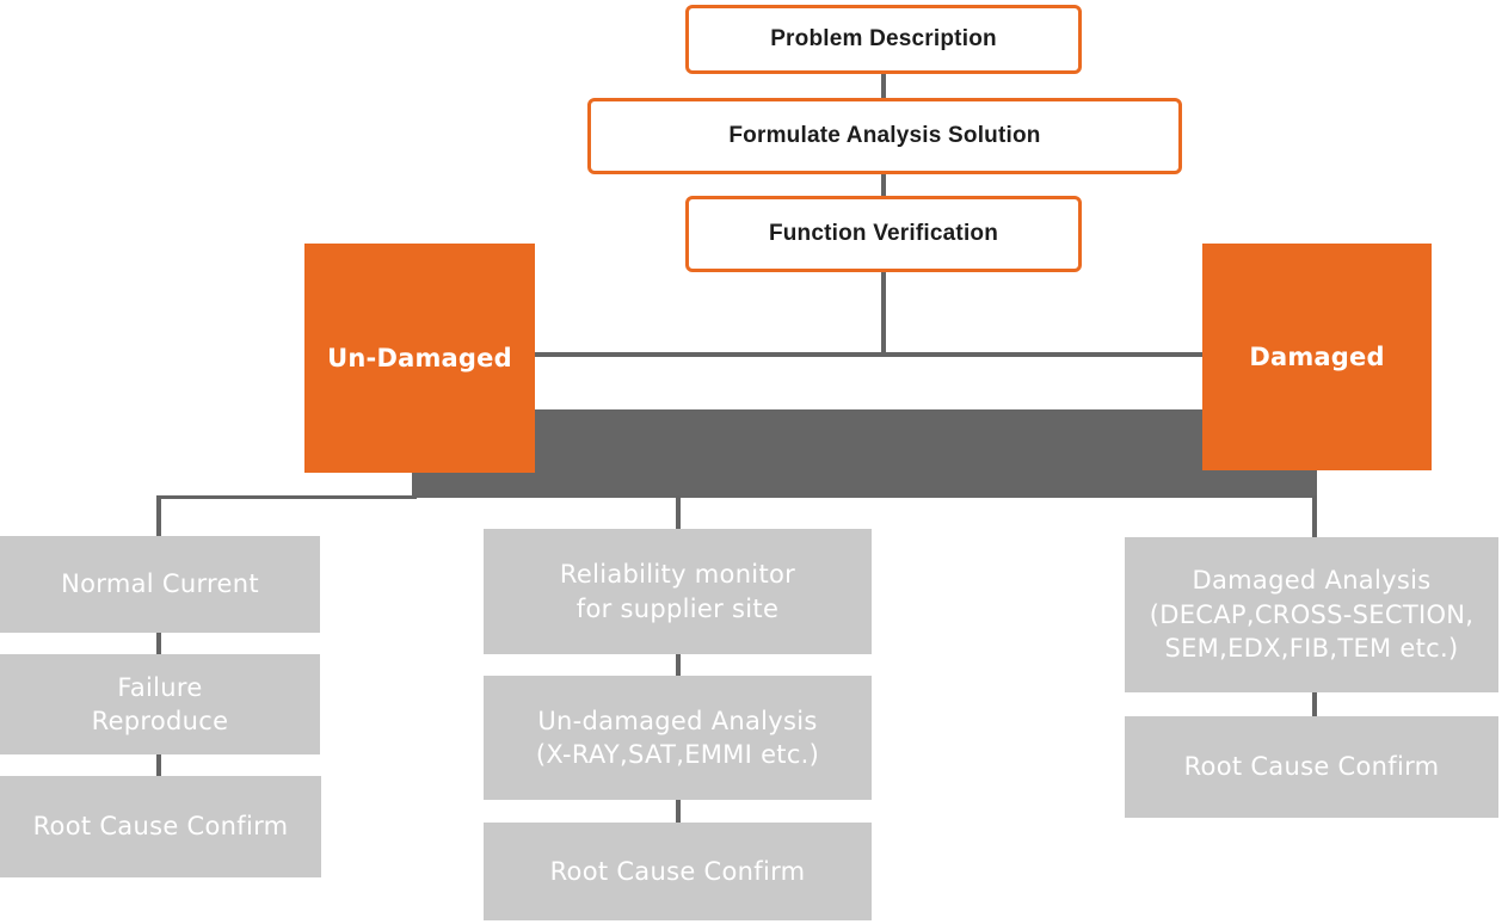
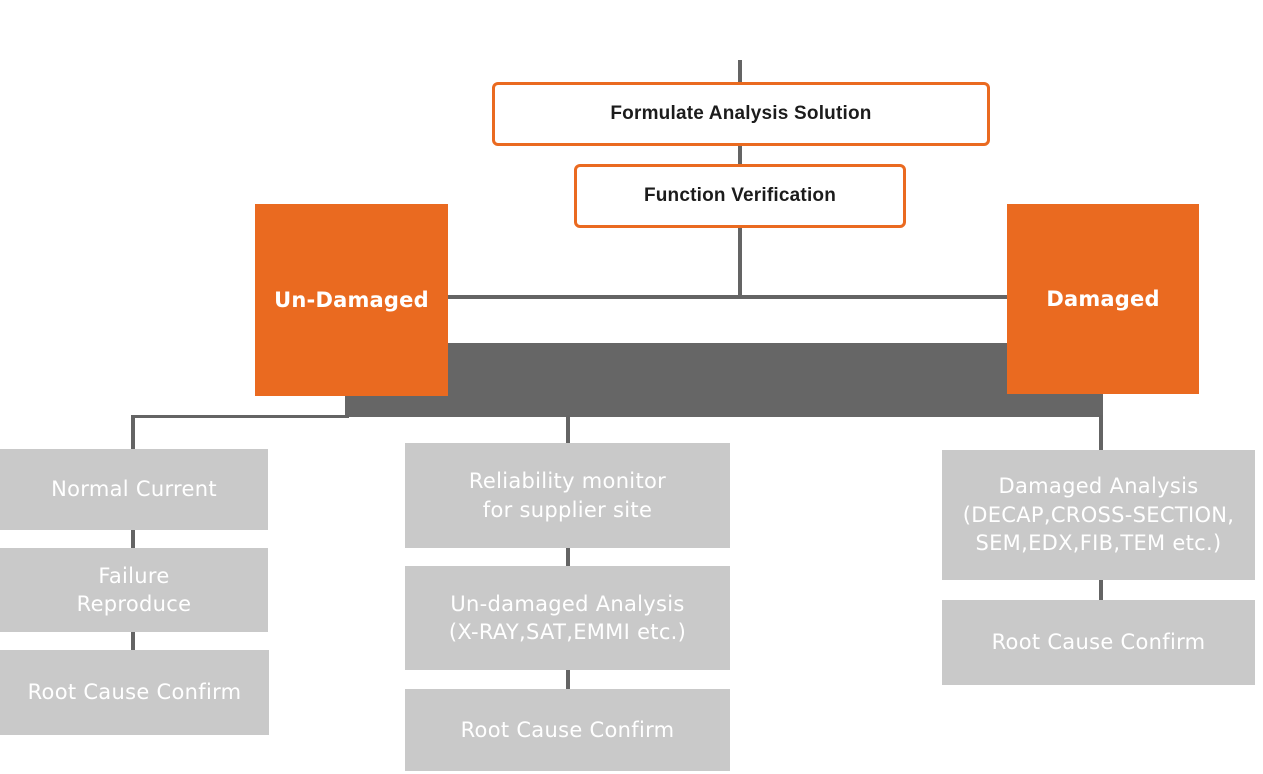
- Problem Description
  Formulate Analysis Solution
  Function Verification
  Un-Damaged
  Damaged
  Normal Current
  Failure
  Reproduce
  Root Cause Confirm
  Reliability monitor
  for supplier site
  Un-damaged Analysis
  (X-RAY,SAT,EMMI etc.)
  Root Cause Confirm
  Damaged Analysis
  (DECAP,CROSS-SECTION,
  SEM,EDX,FIB,TEM etc.)
  Root Cause Confirm
